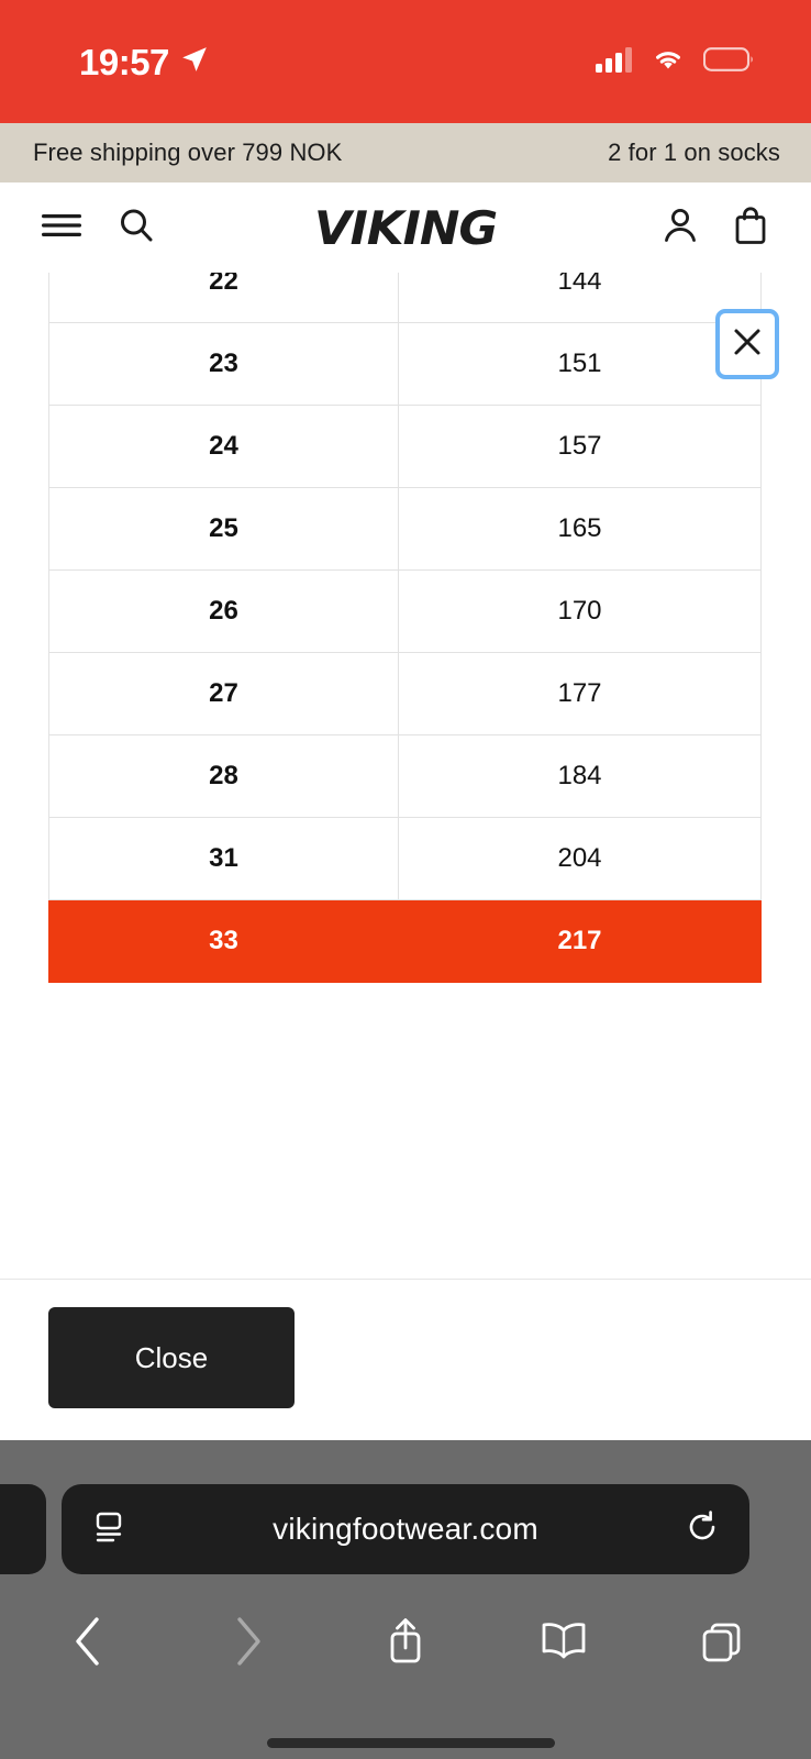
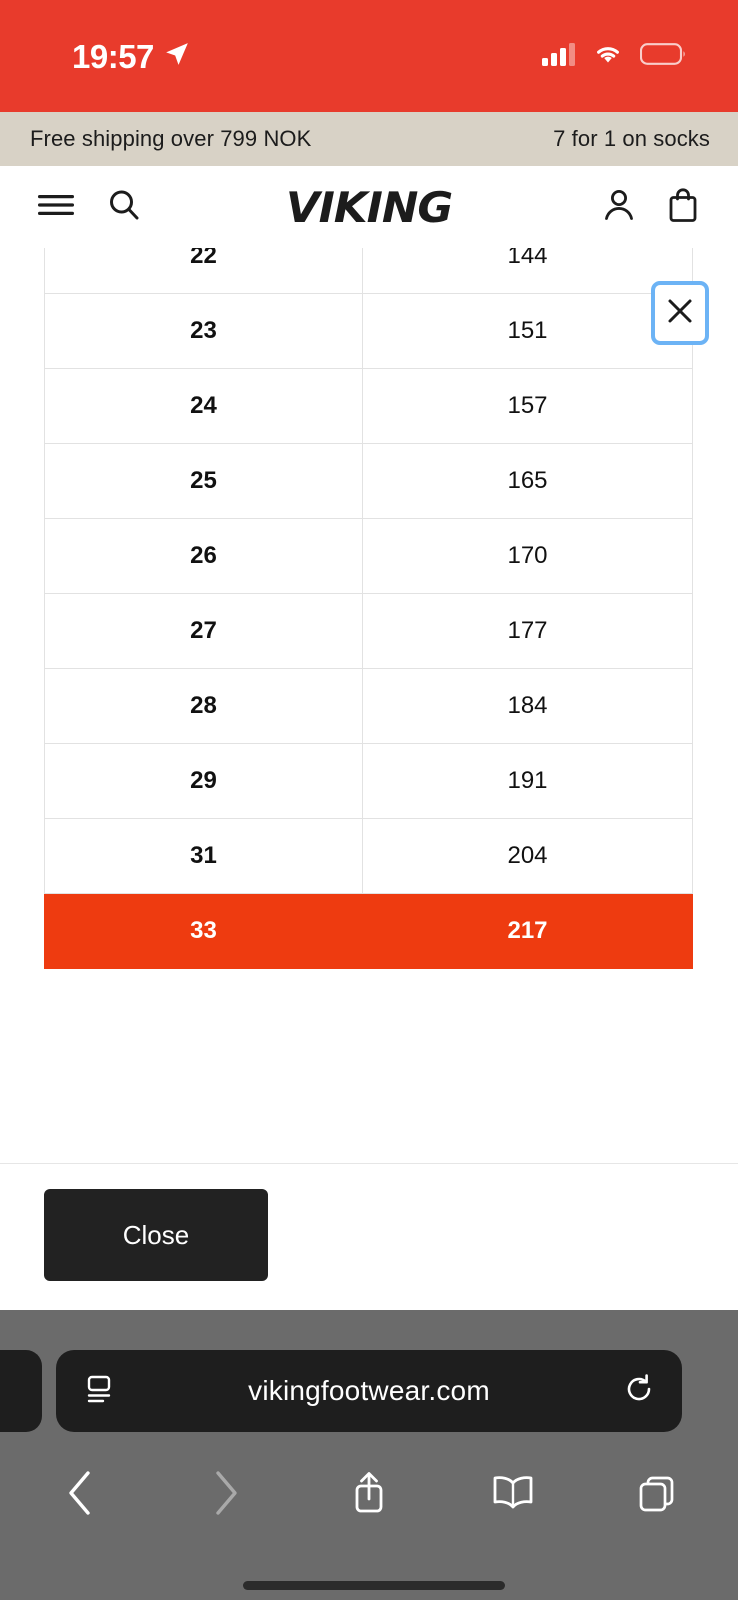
  19:57
  Free shipping over 799 NOK
- 2 for 1 on socks
+ 7 for 1 on socks
  VIKING
  22	144
  23	151
  24	157
  25	165
  26	170
  27	177
  28	184
+ 29	191
  31	204
  33	217
  Close
  vikingfootwear.com
